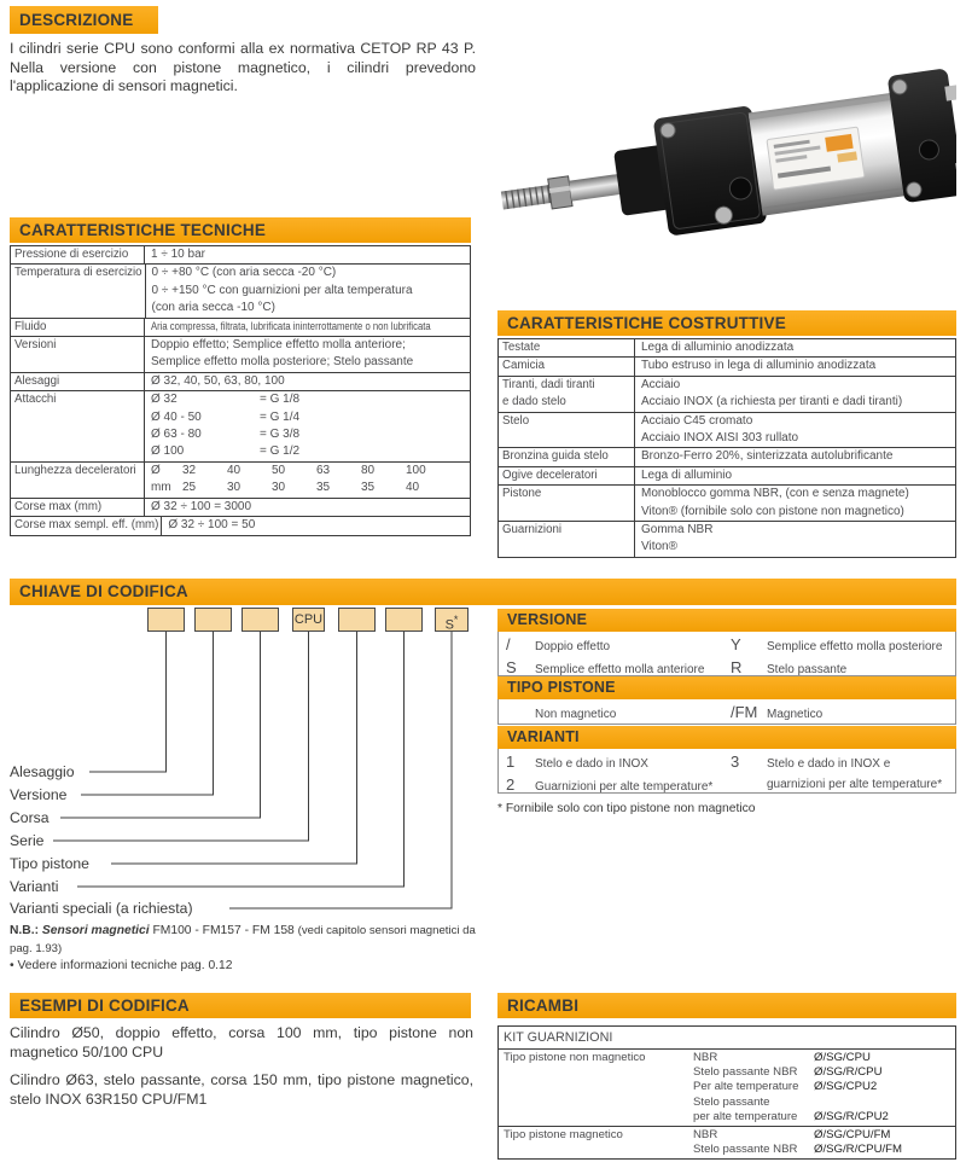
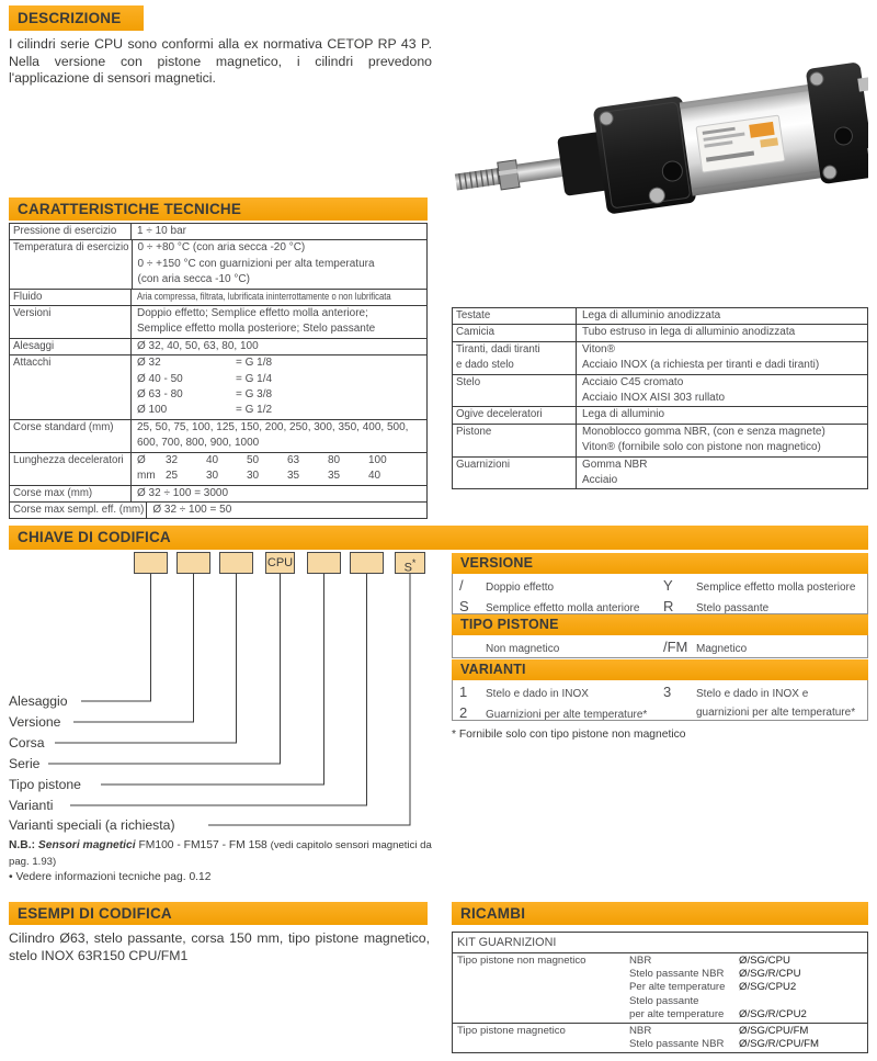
  DESCRIZIONE
  I cilindri serie CPU sono conformi alla ex normativa CETOP RP 43 P. Nella versione con pistone magnetico, i cilindri prevedono l'applicazione di sensori magnetici.
  CARATTERISTICHE TECNICHE
  Pressione di esercizio
  1 ÷ 10 bar
  Temperatura di esercizio
  0 ÷ +80 °C (con aria secca -20 °C)
  0 ÷ +150 °C con guarnizioni per alta temperatura
  (con aria secca -10 °C)
  Fluido
  Aria compressa, filtrata, lubrificata ininterrottamente o non lubrificata
  Versioni
  Doppio effetto; Semplice effetto molla anteriore;
  Semplice effetto molla posteriore; Stelo passante
  Alesaggi
  Ø 32, 40, 50, 63, 80, 100
  Attacchi
  Ø 32 = G 1/8
  Ø 40 - 50 = G 1/4
  Ø 63 - 80 = G 3/8
  Ø 100 = G 1/2
+ Corse standard (mm)
+ 25, 50, 75, 100, 125, 150, 200, 250, 300, 350, 400, 500,
+ 600, 700, 800, 900, 1000
  Lunghezza deceleratori
  Ø 32 40 50 63 80 100
  mm 25 30 30 35 35 40
  Corse max (mm)
  Ø 32 ÷ 100 = 3000
  Corse max sempl. eff. (mm)
  Ø 32 ÷ 100 = 50
- CARATTERISTICHE COSTRUTTIVE
  Testate
  Lega di alluminio anodizzata
  Camicia
  Tubo estruso in lega di alluminio anodizzata
  Tiranti, dadi tiranti
  e dado stelo
- Acciaio
+ Viton®
  Acciaio INOX (a richiesta per tiranti e dadi tiranti)
  Stelo
  Acciaio C45 cromato
  Acciaio INOX AISI 303 rullato
- Bronzina guida stelo
- Bronzo-Ferro 20%, sinterizzata autolubrificante
  Ogive deceleratori
  Lega di alluminio
  Pistone
  Monoblocco gomma NBR, (con e senza magnete)
  Viton® (fornibile solo con pistone non magnetico)
  Guarnizioni
  Gomma NBR
- Viton®
+ Acciaio
  CHIAVE DI CODIFICA
  CPU
  S*
  Alesaggio
  Versione
  Corsa
  Serie
  Tipo pistone
  Varianti
  Varianti speciali (a richiesta)
  N.B.: Sensori magnetici FM100 - FM157 - FM 158 (vedi capitolo sensori magnetici da pag. 1.93)
  • Vedere informazioni tecniche pag. 0.12
  VERSIONE
  /
  Doppio effetto
  S
  Semplice effetto molla anteriore
  Y
  Semplice effetto molla posteriore
  R
  Stelo passante
  TIPO PISTONE
  Non magnetico
  /FM
  Magnetico
  VARIANTI
  1
  Stelo e dado in INOX
  2
  Guarnizioni per alte temperature*
  3
  Stelo e dado in INOX e guarnizioni per alte temperature*
  * Fornibile solo con tipo pistone non magnetico
  ESEMPI DI CODIFICA
- Cilindro Ø50, doppio effetto, corsa 100 mm, tipo pistone non magnetico 50/100 CPU
  Cilindro Ø63, stelo passante, corsa 150 mm, tipo pistone magnetico, stelo INOX 63R150 CPU/FM1
  RICAMBI
  KIT GUARNIZIONI
  Tipo pistone non magnetico
  NBR
  Ø/SG/CPU
  Stelo passante NBR
  Ø/SG/R/CPU
  Per alte temperature
  Ø/SG/CPU2
  Stelo passante
  per alte temperature
  Ø/SG/R/CPU2
  Tipo pistone magnetico
  NBR
  Ø/SG/CPU/FM
  Stelo passante NBR
  Ø/SG/R/CPU/FM
